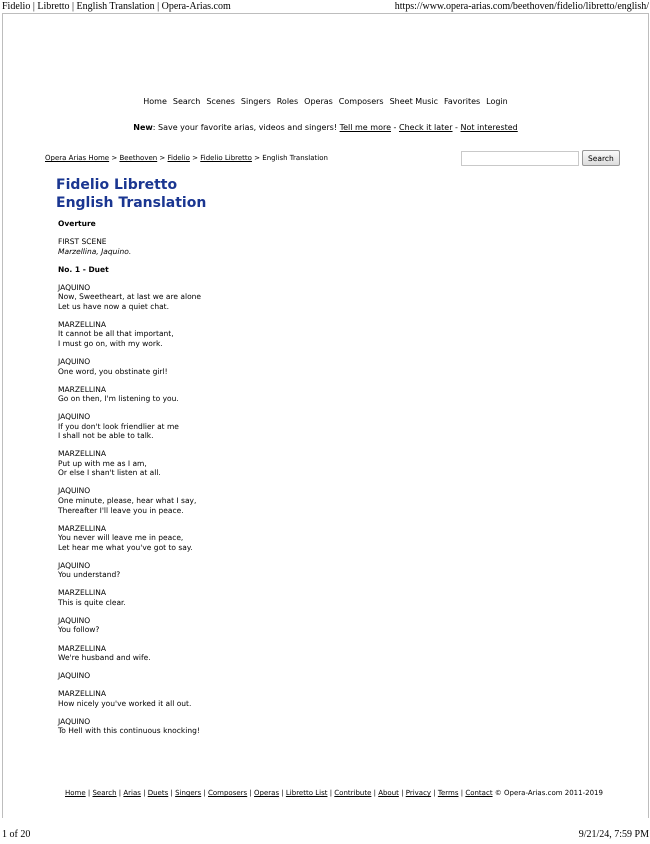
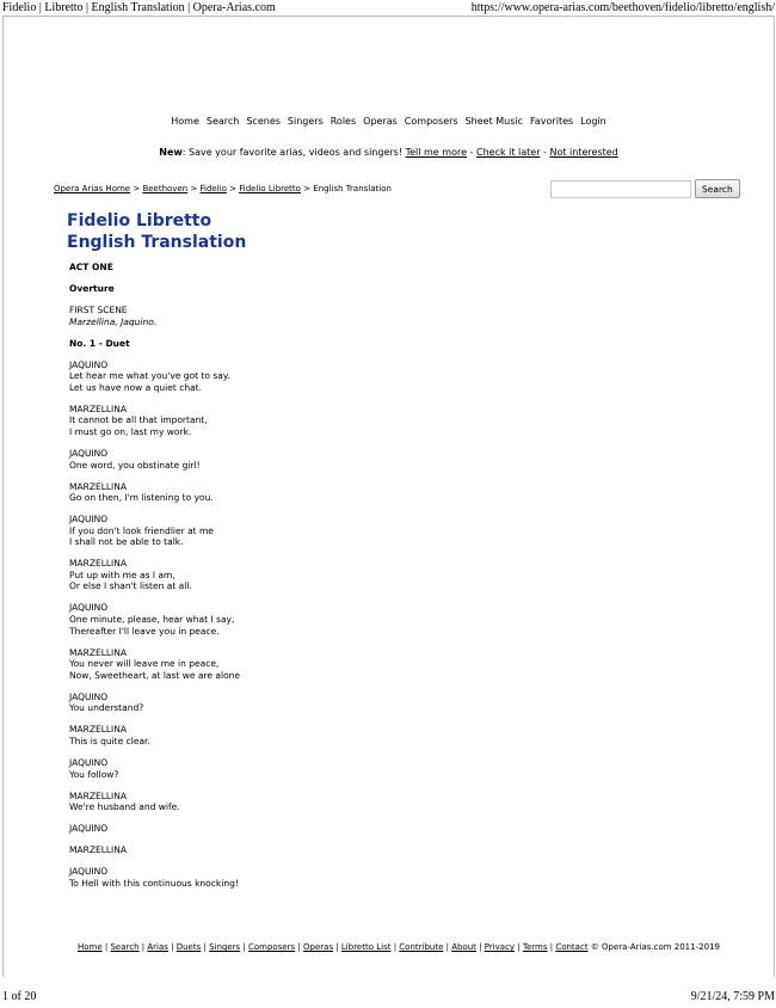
  Fidelio | Libretto | English Translation | Opera-Arias.com
  https://www.opera-arias.com/beethoven/fidelio/libretto/english/
  Home Search Scenes Singers Roles Operas Composers Sheet Music Favorites Login
  New: Save your favorite arias, videos and singers! Tell me more - Check it later - Not interested
  Opera Arias Home > Beethoven > Fidelio > Fidelio Libretto > English Translation
  Search
  Fidelio Libretto
  English Translation
+ ACT ONE
  Overture
  FIRST SCENE
  Marzellina, Jaquino.
  No. 1 - Duet
  JAQUINO
- Now, Sweetheart, at last we are alone
+ Let hear me what you've got to say.
  Let us have now a quiet chat.
  MARZELLINA
  It cannot be all that important,
- I must go on, with my work.
+ I must go on, last my work.
  JAQUINO
  One word, you obstinate girl!
  MARZELLINA
  Go on then, I'm listening to you.
  JAQUINO
  If you don't look friendlier at me
  I shall not be able to talk.
  MARZELLINA
  Put up with me as I am,
  Or else I shan't listen at all.
  JAQUINO
  One minute, please, hear what I say,
  Thereafter I'll leave you in peace.
  MARZELLINA
  You never will leave me in peace,
- Let hear me what you've got to say.
+ Now, Sweetheart, at last we are alone
  JAQUINO
  You understand?
  MARZELLINA
  This is quite clear.
  JAQUINO
  You follow?
  MARZELLINA
  We're husband and wife.
  JAQUINO
  MARZELLINA
- How nicely you've worked it all out.
  JAQUINO
  To Hell with this continuous knocking!
  Home | Search | Arias | Duets | Singers | Composers | Operas | Libretto List | Contribute | About | Privacy | Terms | Contact © Opera-Arias.com 2011-2019
  1 of 20
  9/21/24, 7:59 PM
